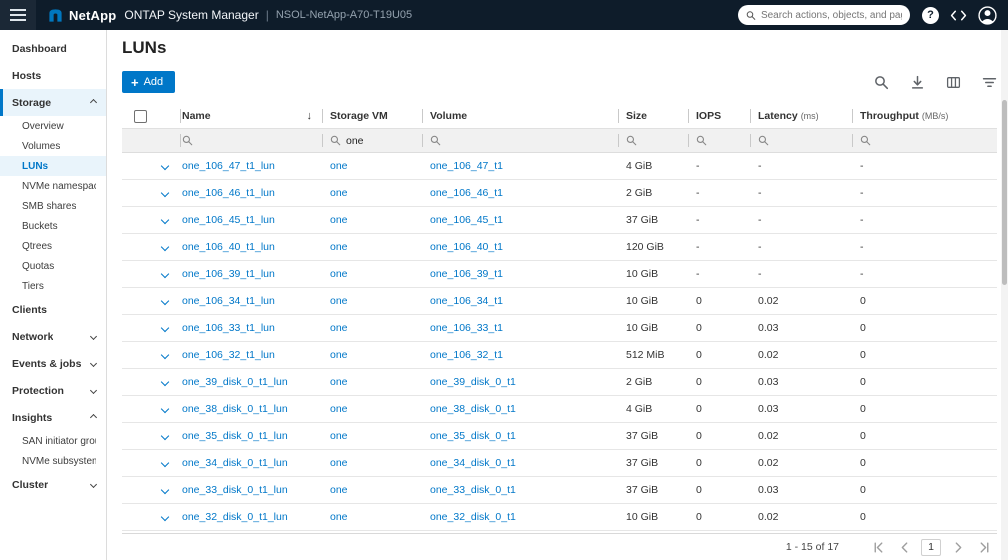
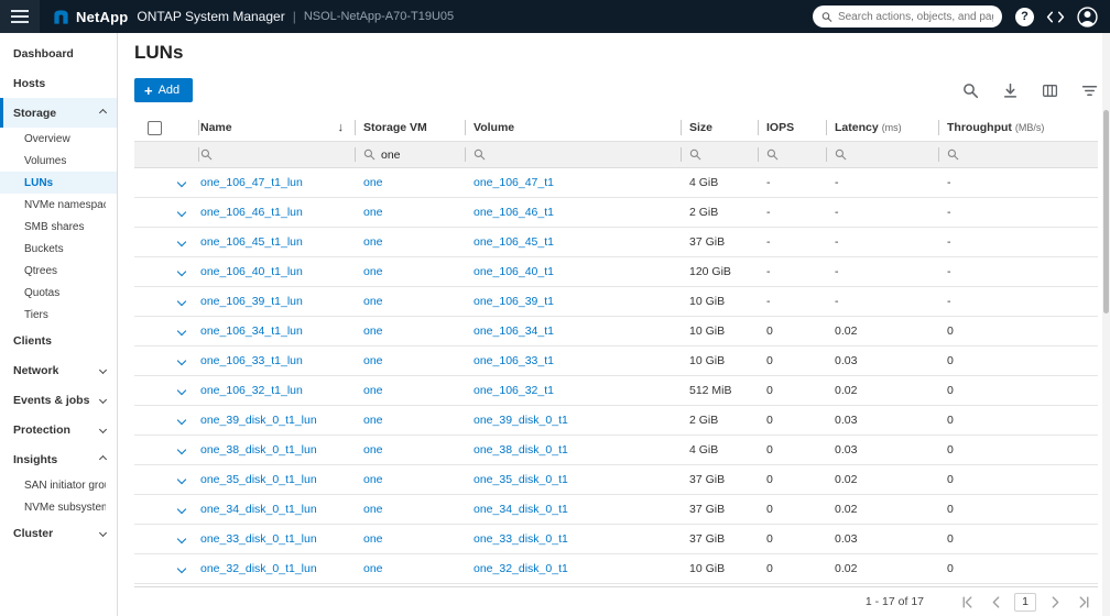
  NetApp
  ONTAP System Manager
  |
  NSOL-NetApp-A70-T19U05
  Search actions, objects, and pa
  ?
  Dashboard
  Hosts
  Storage
  Overview
  Volumes
  LUNs
  NVMe namespa
  SMB shares
  Buckets
  Qtrees
  Quotas
  Tiers
  Clients
  Network
  Events & jobs
  Protection
  Insights
  SAN initiator gro
  NVMe subsyste
  Cluster
  LUNs
  +
  Add
  Name
  ↓
  Storage VM
  Volume
  Size
  IOPS
  Latency
  (ms)
  Throughput
  (MB/s)
  one
  one_106_47_t1_lun
  one
  one_106_47_t1
  4 GiB
  -
  -
  -
  one_106_46_t1_lun
  one
  one_106_46_t1
  2 GiB
  -
  -
  -
  one_106_45_t1_lun
  one
  one_106_45_t1
  37 GiB
  -
  -
  -
  one_106_40_t1_lun
  one
  one_106_40_t1
  120 GiB
  -
  -
  -
  one_106_39_t1_lun
  one
  one_106_39_t1
  10 GiB
  -
  -
  -
  one_106_34_t1_lun
  one
  one_106_34_t1
  10 GiB
  0
  0.02
  0
  one_106_33_t1_lun
  one
  one_106_33_t1
  10 GiB
  0
  0.03
  0
  one_106_32_t1_lun
  one
  one_106_32_t1
  512 MiB
  0
  0.02
  0
  one_39_disk_0_t1_lun
  one
  one_39_disk_0_t1
  2 GiB
  0
  0.03
  0
  one_38_disk_0_t1_lun
  one
  one_38_disk_0_t1
  4 GiB
  0
  0.03
  0
  one_35_disk_0_t1_lun
  one
  one_35_disk_0_t1
  37 GiB
  0
  0.02
  0
  one_34_disk_0_t1_lun
  one
  one_34_disk_0_t1
  37 GiB
  0
  0.02
  0
  one_33_disk_0_t1_lun
  one
  one_33_disk_0_t1
  37 GiB
  0
  0.03
  0
  one_32_disk_0_t1_lun
  one
  one_32_disk_0_t1
  10 GiB
  0
  0.02
  0
- 1 - 15 of 17
+ 1 - 17 of 17
  1
